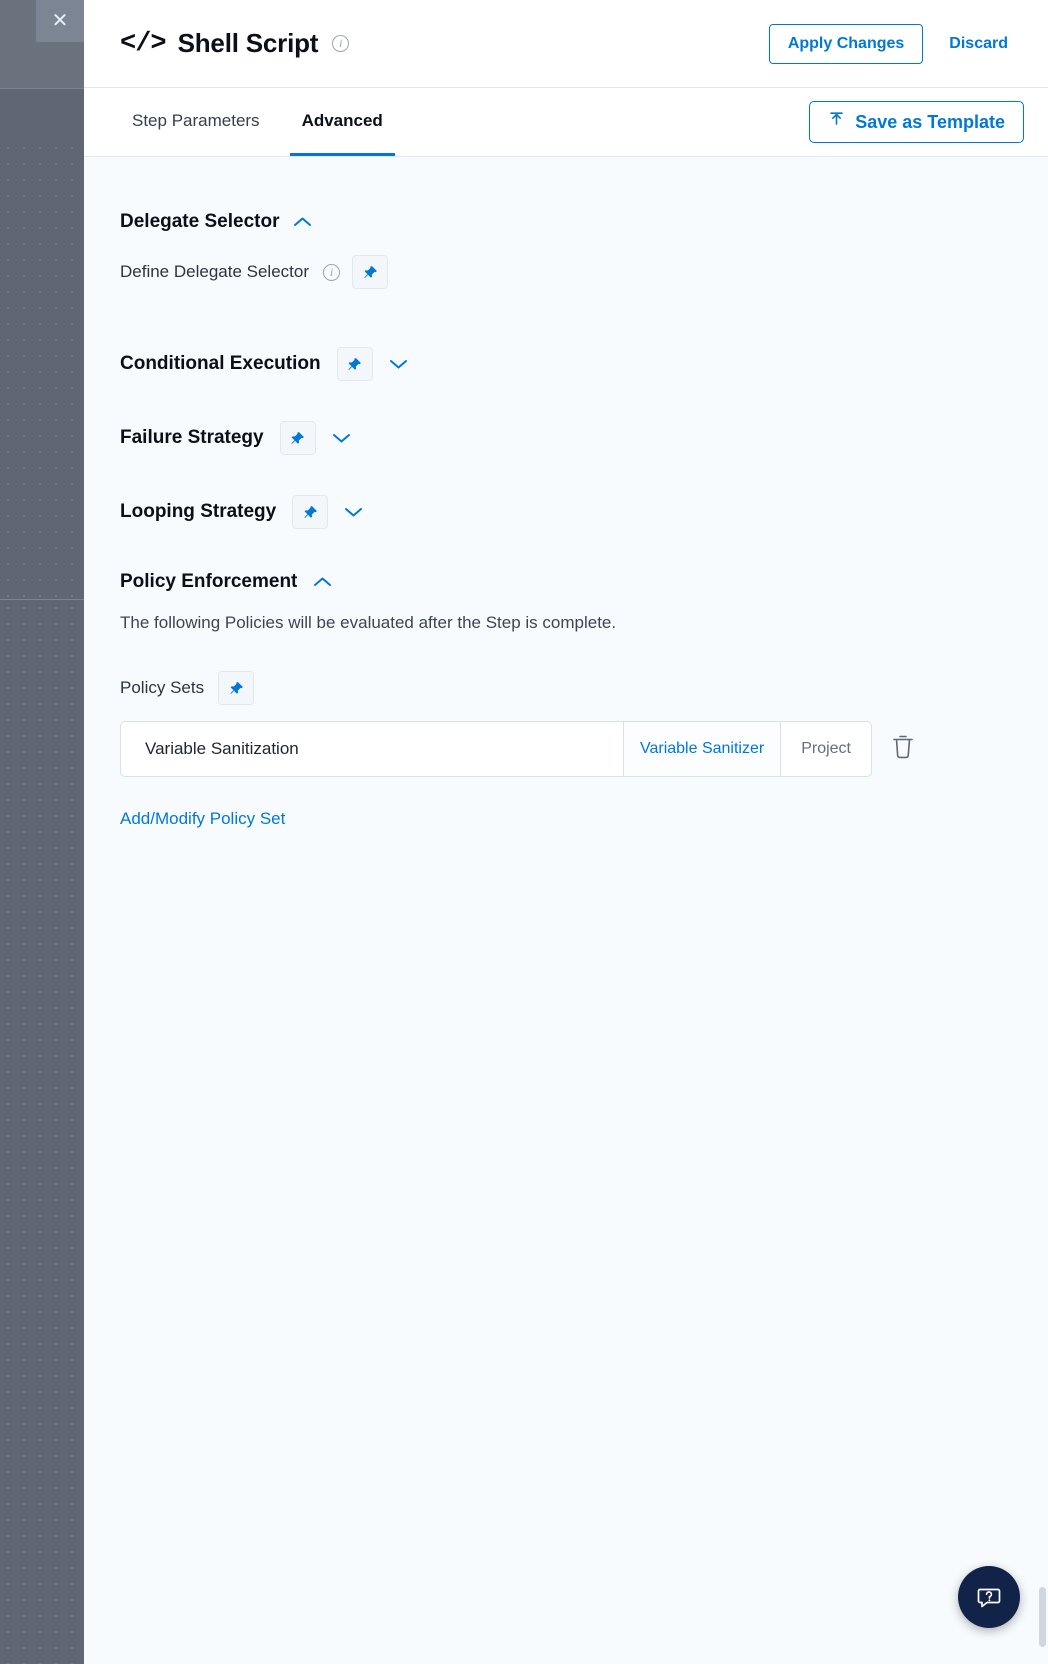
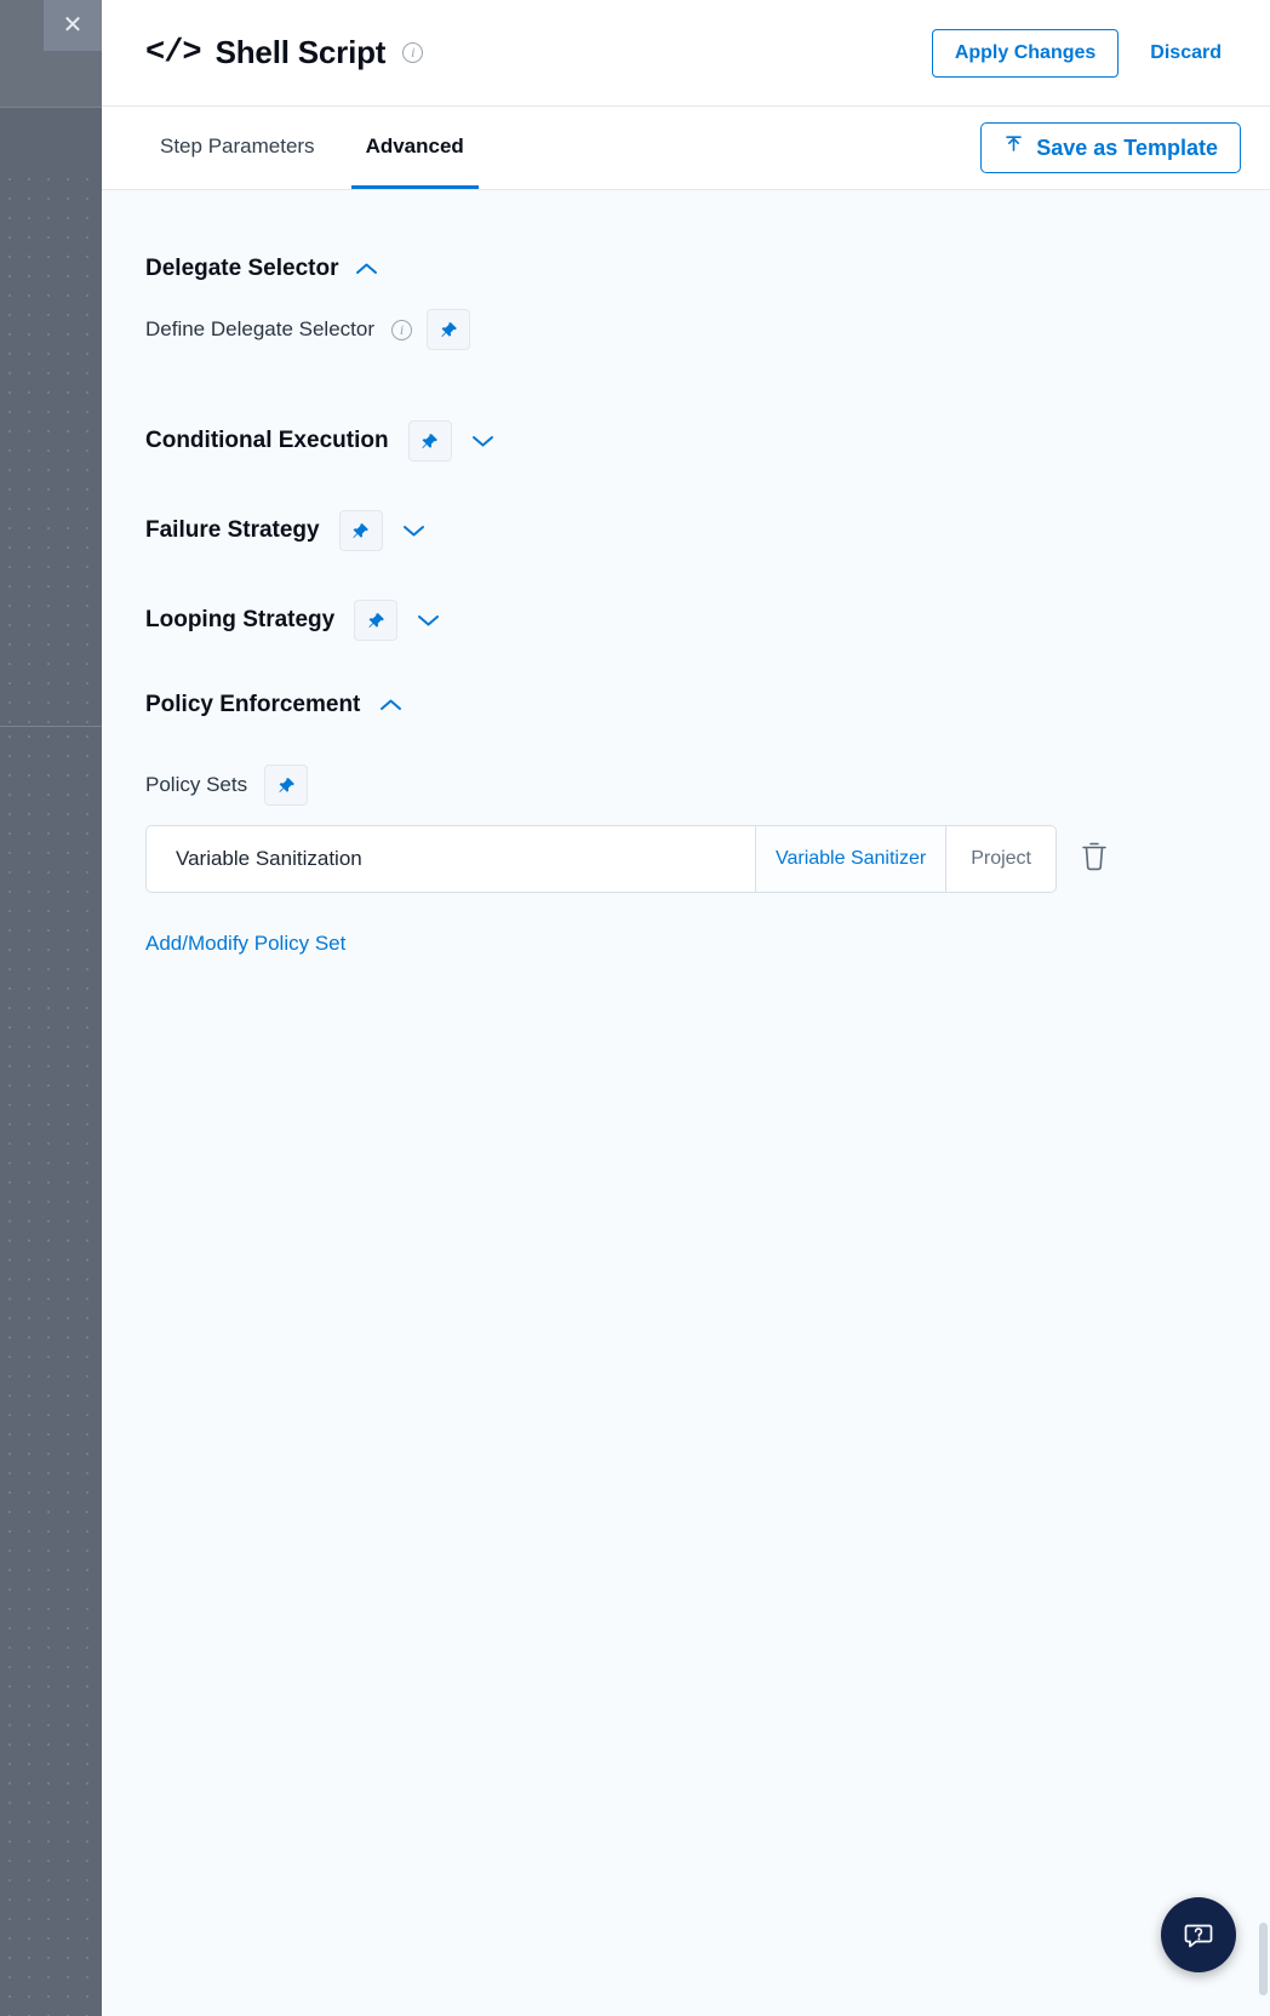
  ✕
  </>
  Shell Script
  i
  Apply Changes
  Discard
  Step Parameters
  Advanced
  Save as Template
  Delegate Selector
  Define Delegate Selector
  i
  Conditional Execution
  Failure Strategy
  Looping Strategy
  Policy Enforcement
- The following Policies will be evaluated after the Step is complete.
  Policy Sets
  Variable Sanitization
  Variable Sanitizer
  Project
  Add/Modify Policy Set
